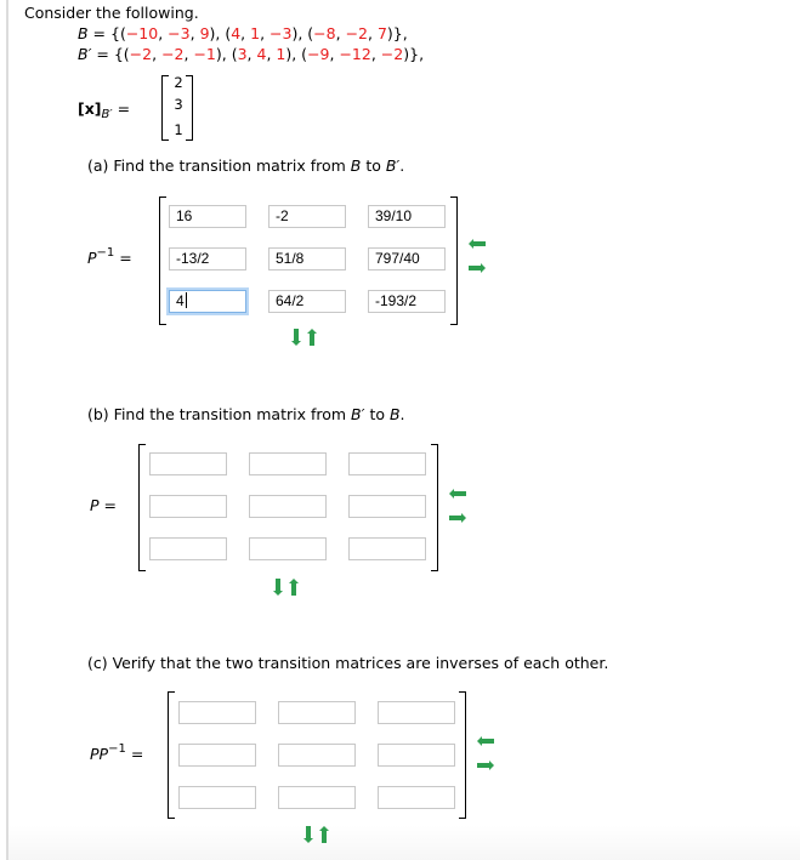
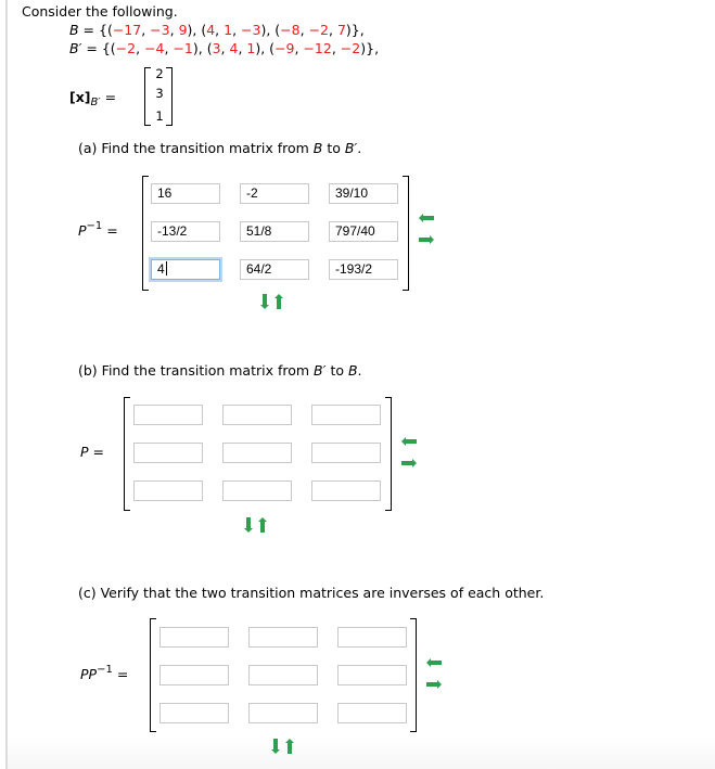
  Consider the following.
- B = {(−10, −3, 9), (4, 1, −3), (−8, −2, 7)},
+ B = {(−17, −3, 9), (4, 1, −3), (−8, −2, 7)},
- B′ = {(−2, −2, −1), (3, 4, 1), (−9, −12, −2)},
+ B′ = {(−2, −4, −1), (3, 4, 1), (−9, −12, −2)},
  [x]B′ =
  2
  3
  1
  (a) Find the transition matrix from B to B′.
  P−1 =
  16
  -2
  39/10
  -13/2
  51/8
  797/40
  4
  64/2
  -193/2
  (b) Find the transition matrix from B′ to B.
  P =
  (c) Verify that the two transition matrices are inverses of each other.
  PP−1 =
